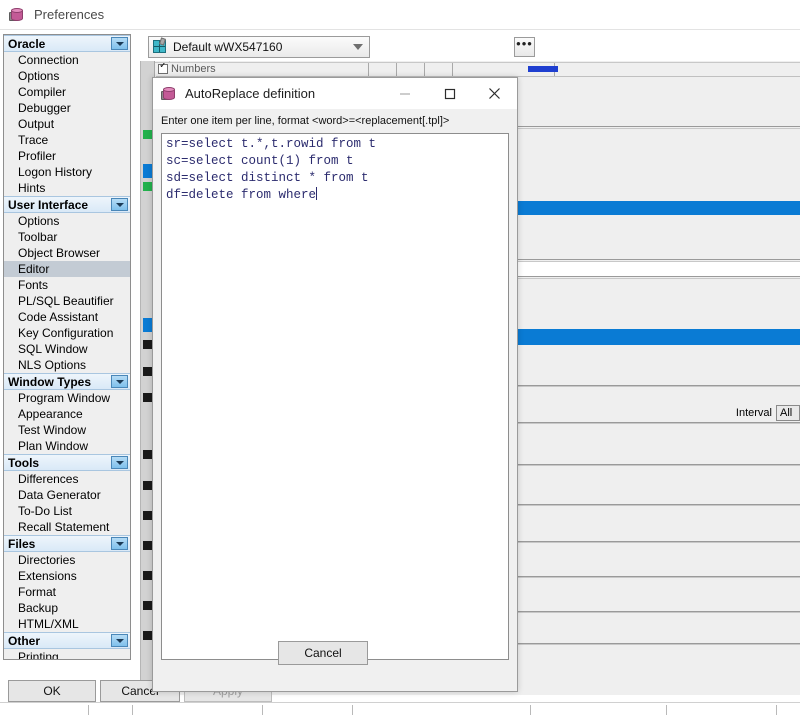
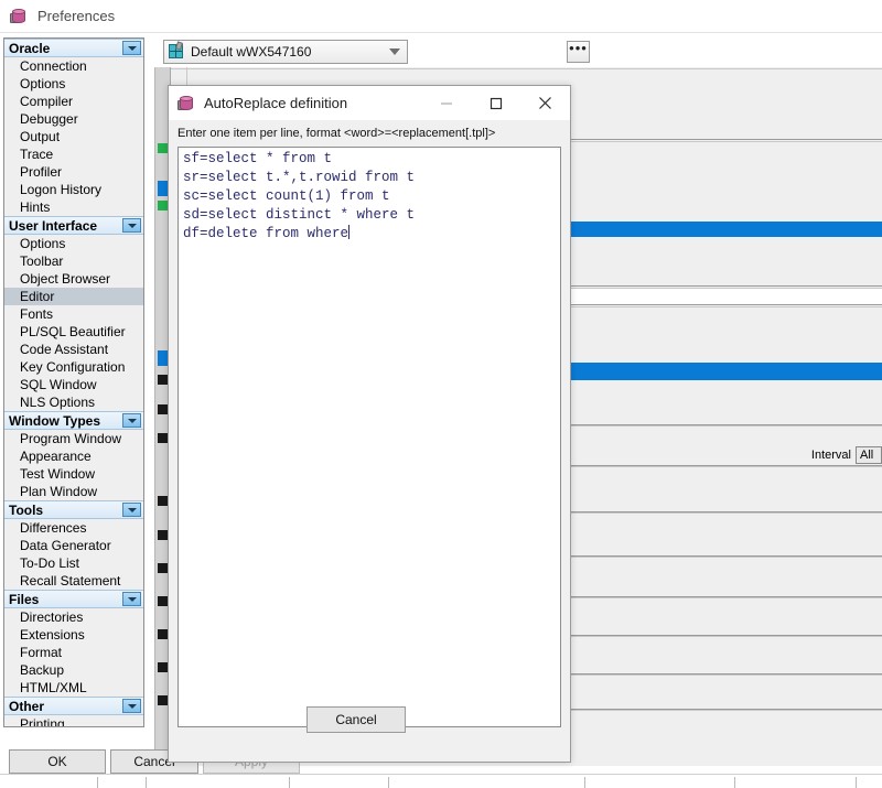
- Numbers
  Interval
  All
  Preferences
  Default wWX547160
  •••
  Oracle
  Connection
  Options
  Compiler
  Debugger
  Output
  Trace
  Profiler
  Logon History
  Hints
  User Interface
  Options
  Toolbar
  Object Browser
  Editor
  Fonts
  PL/SQL Beautifier
  Code Assistant
  Key Configuration
  SQL Window
  NLS Options
  Window Types
  Program Window
  Appearance
  Test Window
  Plan Window
  Tools
  Differences
  Data Generator
  To-Do List
  Recall Statement
  Files
  Directories
  Extensions
  Format
  Backup
  HTML/XML
  Other
  Printing
  OK
  AutoReplace definition
  Enter one item per line, format <word>=<replacement[.tpl]>
+ sf=select * from t
  sr=select t.*,t.rowid from t
  sc=select count(1) from t
- sd=select distinct * from t
+ sd=select distinct * where t
  df=delete from where
  Cancel
